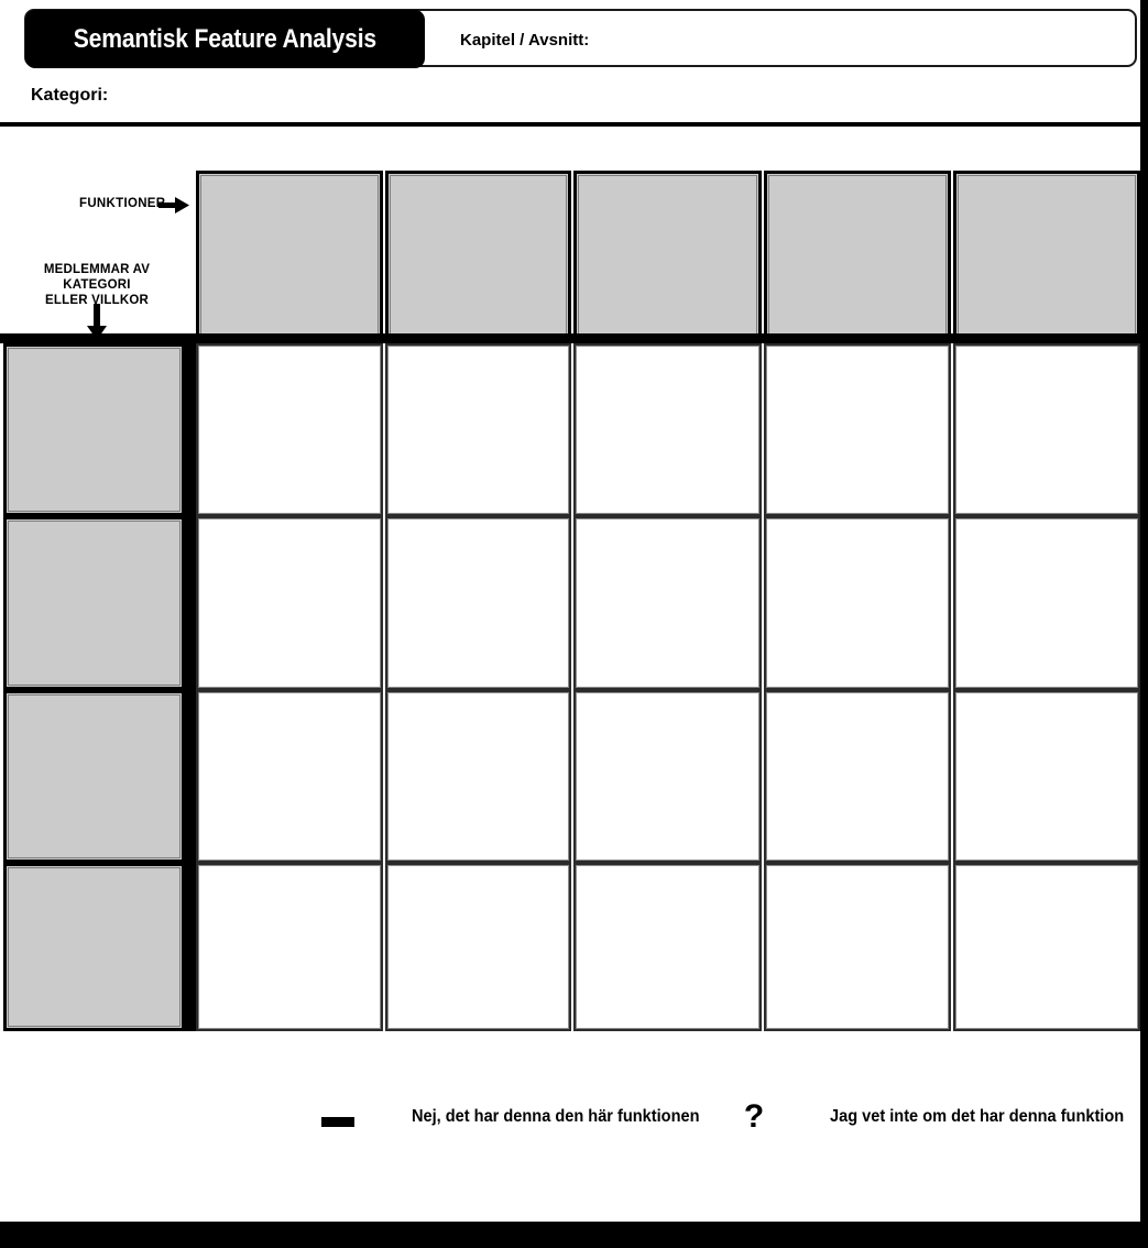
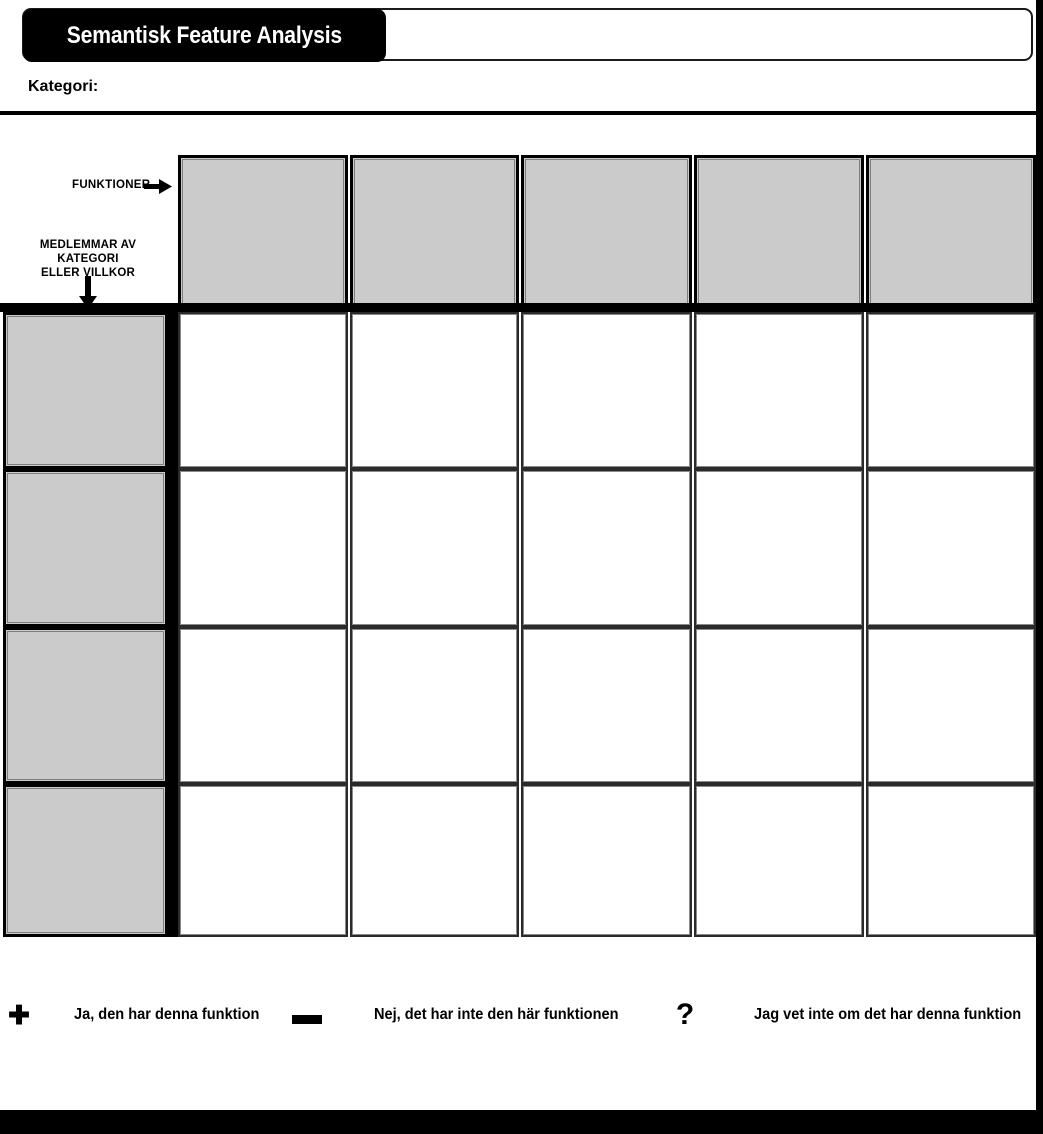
  Semantisk Feature Analysis
- Kapitel / Avsnitt:
  Kategori:
  FUNKTIONE
  MEDLEMMAR AV KATEGORI
  ELLER VILLKOR
+ ✚
+ Ja, den har denna funktion
  ▬
- Nej, det har denna den här funktionen
+ Nej, det har inte den här funktionen
  ?
  Jag vet inte om det har denna funktion
